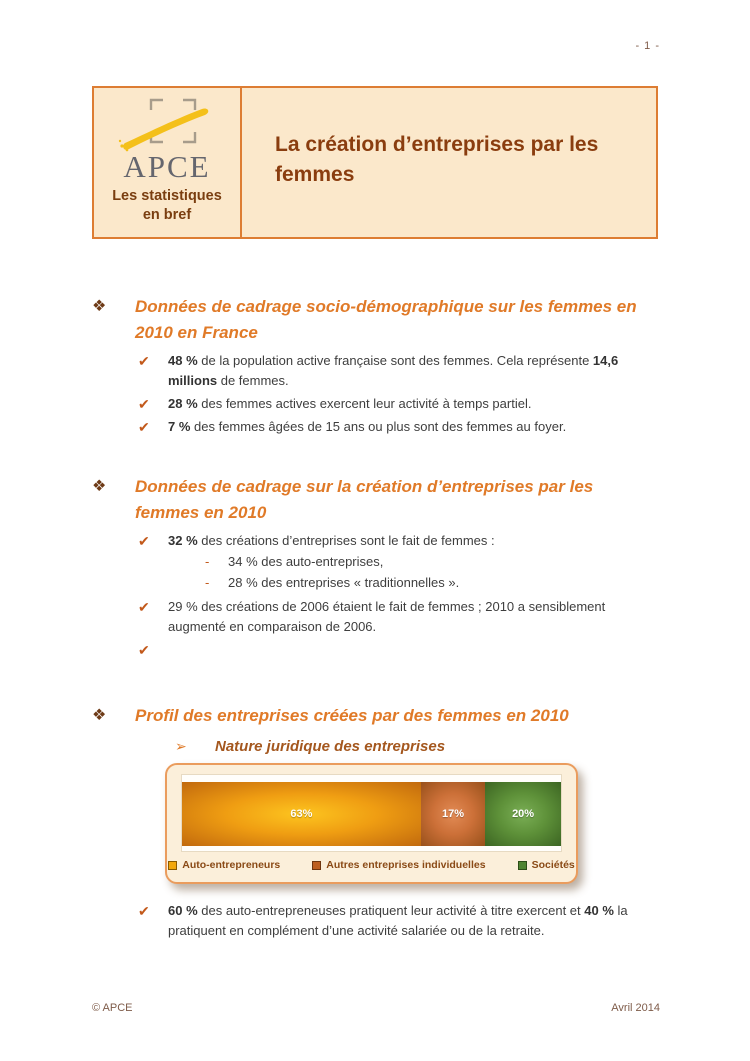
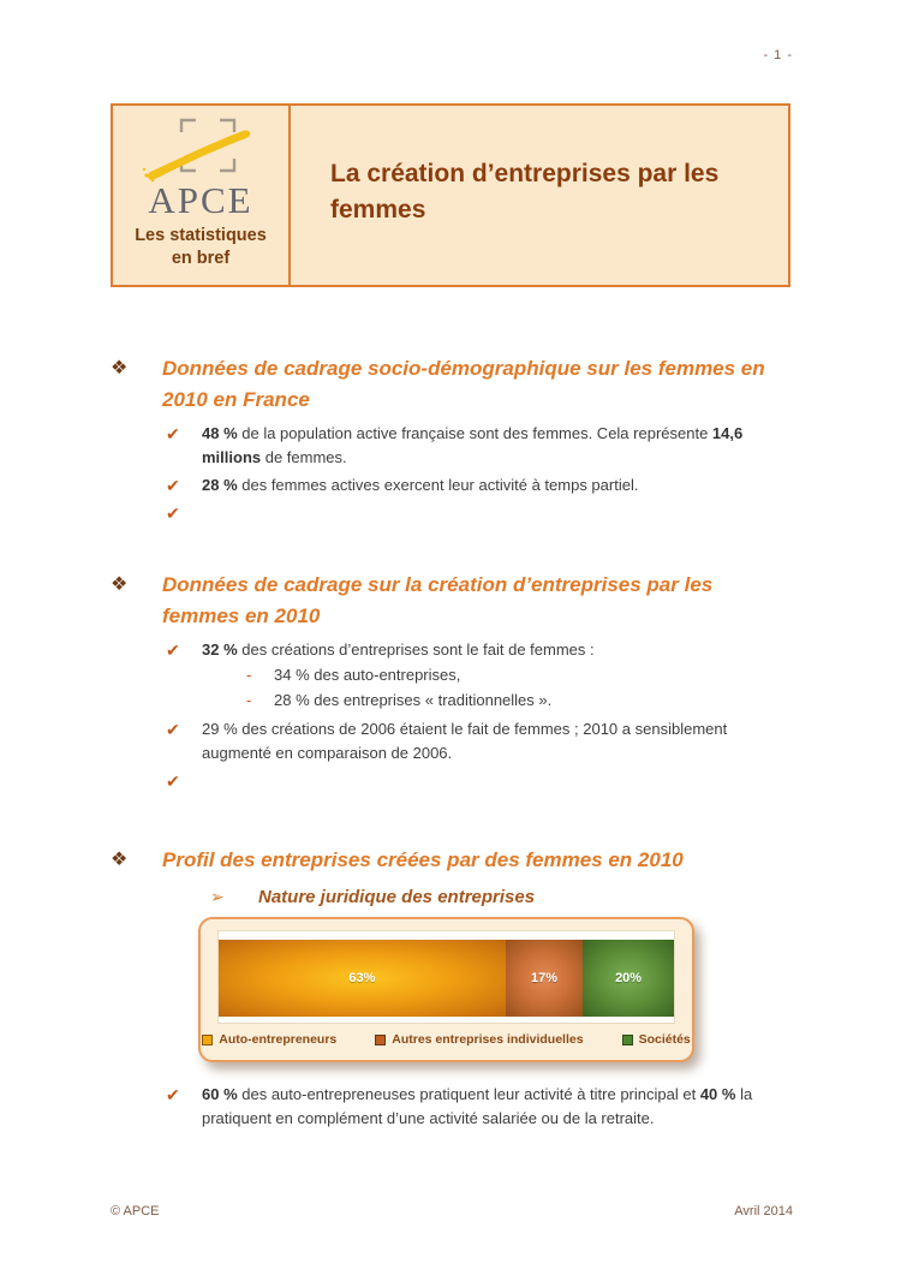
  - 1 -
  APCE
  Les statistiques en bref
  La création d’entreprises par les femmes
  ❖
  Données de cadrage socio-démographique sur les femmes en 2010 en France
  ✔
  48 % de la population active française sont des femmes. Cela représente 14,6 millions de femmes.
  ✔
  28 % des femmes actives exercent leur activité à temps partiel.
  ✔
- 7 % des femmes âgées de 15 ans ou plus sont des femmes au foyer.
  ❖
  Données de cadrage sur la création d’entreprises par les femmes en 2010
  ✔
  32 % des créations d’entreprises sont le fait de femmes :
  -
  34 % des auto-entreprises,
  -
  28 % des entreprises « traditionnelles ».
  ✔
  29 % des créations de 2006 étaient le fait de femmes ; 2010 a sensiblement augmenté en comparaison de 2006.
  ✔
  ❖
  Profil des entreprises créées par des femmes en 2010
  ➢
  Nature juridique des entreprises
  63%
  17%
  20%
  Auto-entrepreneurs
  Autres entreprises individuelles
  Sociétés
  ✔
- 60 % des auto-entrepreneuses pratiquent leur activité à titre exercent et 40 % la pratiquent en complément d’une activité salariée ou de la retraite.
+ 60 % des auto-entrepreneuses pratiquent leur activité à titre principal et 40 % la pratiquent en complément d’une activité salariée ou de la retraite.
  © APCE
  Avril 2014
